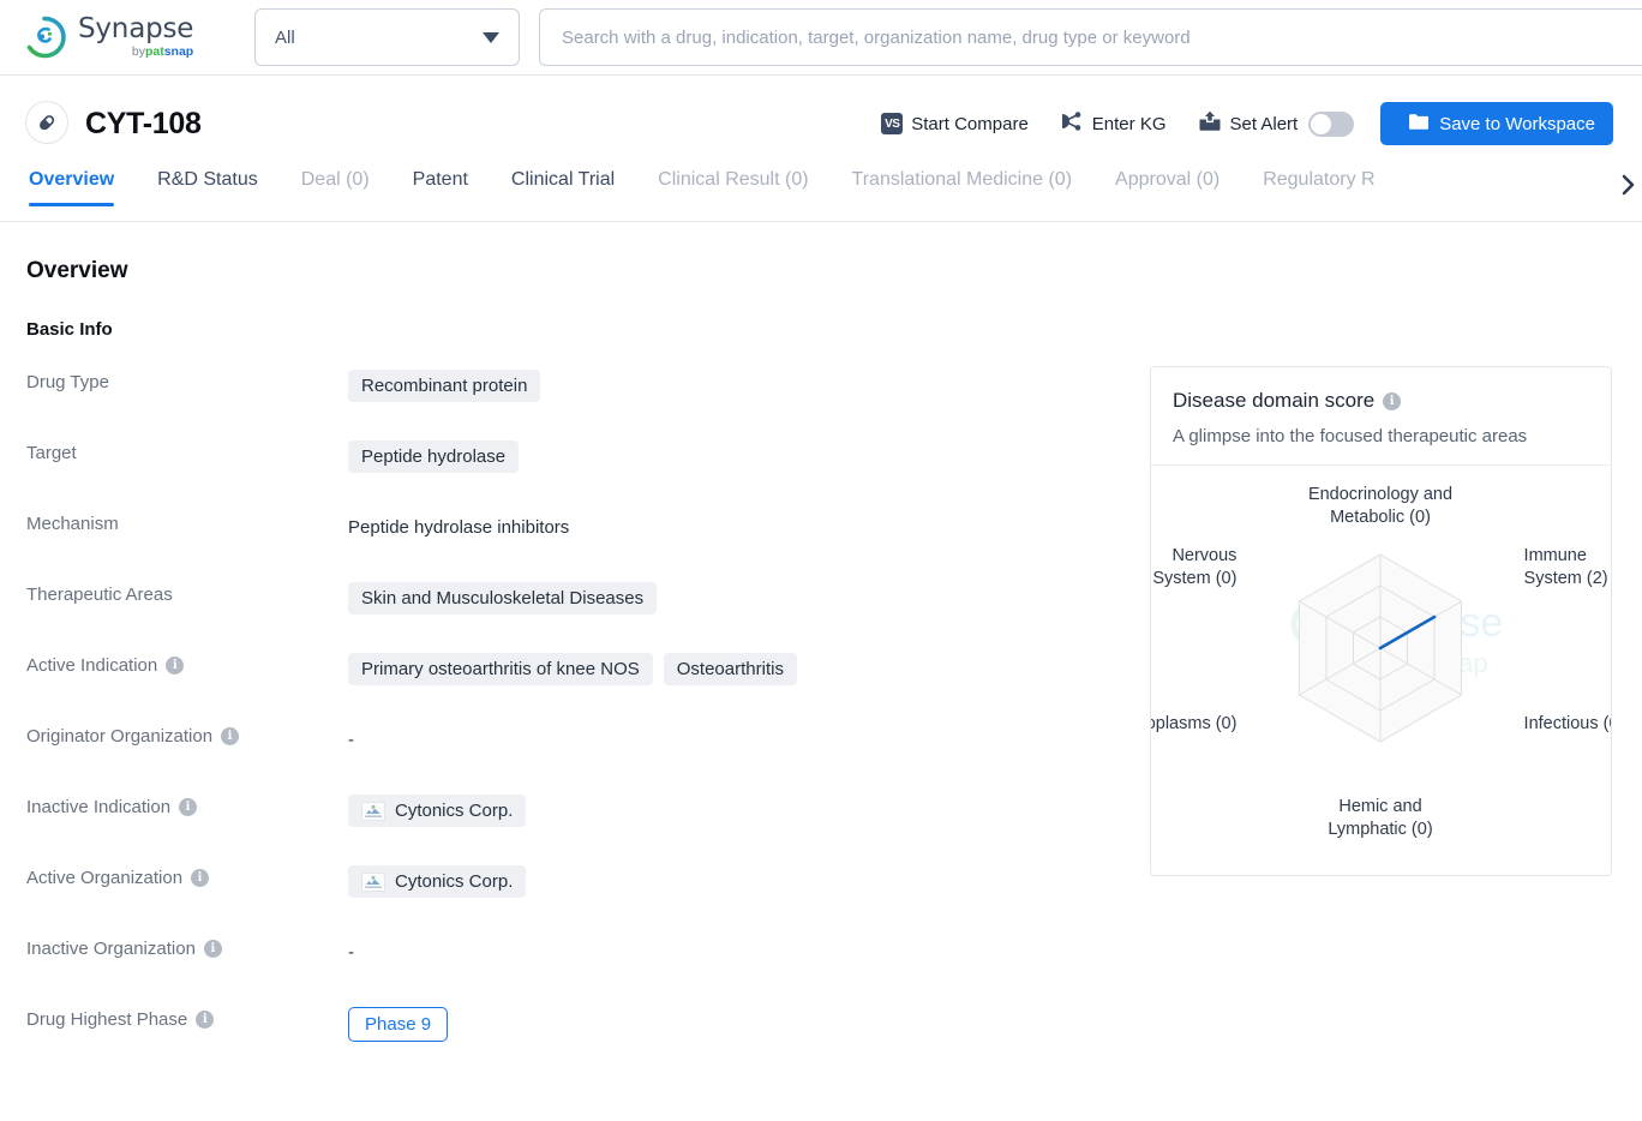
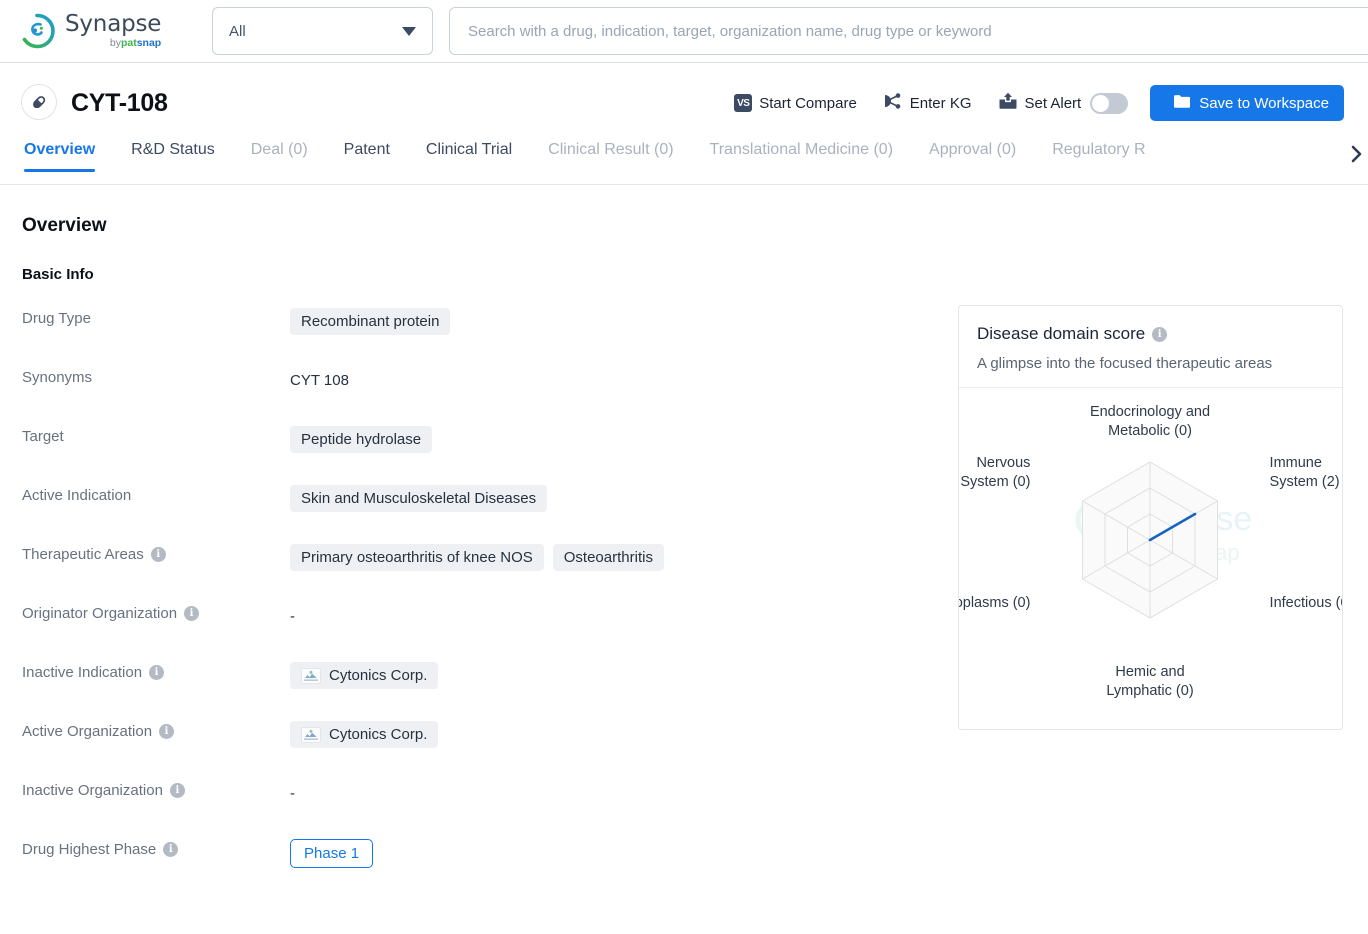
  Synapse
  bypatsnap
  All
  Search with a drug, indication, target, organization name, drug type or keyword
  CYT-108
  VS
  Start Compare
  Enter KG
  Set Alert
  Save to Workspace
  Overview
  R&D Status
  Deal (0)
  Patent
  Clinical Trial
  Clinical Result (0)
  Translational Medicine (0)
  Approval (0)
  Regulatory R
  Overview
  Basic Info
  Drug Type
  Recombinant protein
+ Synonyms
+ CYT 108
  Target
  Peptide hydrolase
- Mechanism
- Peptide hydrolase inhibitors
- Therapeutic Areas
+ Active Indication
  Skin and Musculoskeletal Diseases
- Active Indication
+ Therapeutic Areas
  i
  Primary osteoarthritis of knee NOS
  Osteoarthritis
  Originator Organization
  i
  -
  Inactive Indication
  i
  Cytonics Corp.
  Active Organization
  i
  Cytonics Corp.
  Inactive Organization
  i
  -
  Drug Highest Phase
  i
- Phase 9
+ Phase 1
  Disease domain score
  i
  A glimpse into the focused therapeutic areas
  Endocrinology and
  Metabolic (0)
  Immune
  System (2)
  Infectious (
  Hemic and
  Lymphatic (0)
  oplasms (0)
  Nervous
  System (0)
